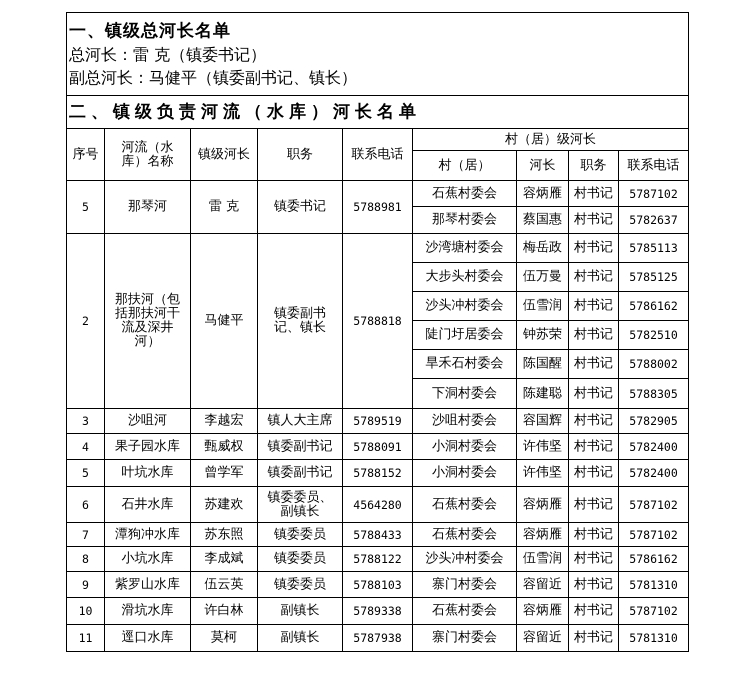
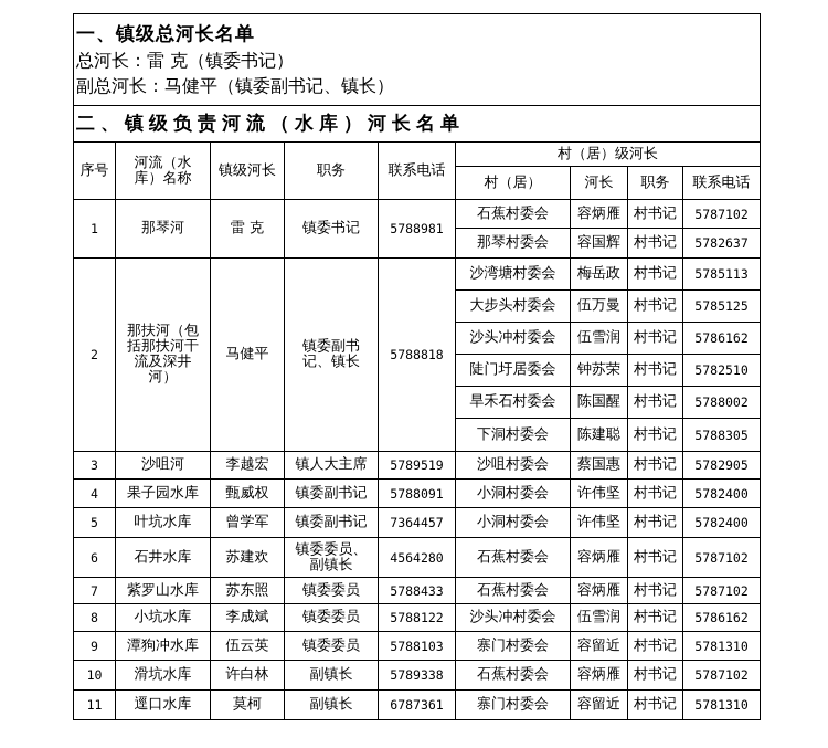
  一、镇级总河长名单 总河长：雷 克（镇委书记） 副总河长：马健平（镇委副书记、镇长）
  二、镇级负责河流（水库）河长名单
  序号	河流（水库）名称	镇级河长	职务	联系电话	村（居）级河长
  村（居）	河长	职务	联系电话
- 5	那琴河	雷 克	镇委书记	5788981	石蕉村委会	容炳雁	村书记	5787102
+ 1	那琴河	雷 克	镇委书记	5788981	石蕉村委会	容炳雁	村书记	5787102
- 那琴村委会	蔡国惠	村书记	5782637
+ 那琴村委会	容国辉	村书记	5782637
  2	那扶河（包括那扶河干流及深井河）	马健平	镇委副书记、镇长	5788818	沙湾塘村委会	梅岳政	村书记	5785113
  大步头村委会	伍万曼	村书记	5785125
  沙头冲村委会	伍雪润	村书记	5786162
  陡门圩居委会	钟苏荣	村书记	5782510
  旱禾石村委会	陈国醒	村书记	5788002
  下洞村委会	陈建聪	村书记	5788305
- 3	沙咀河	李越宏	镇人大主席	5789519	沙咀村委会	容国辉	村书记	5782905
+ 3	沙咀河	李越宏	镇人大主席	5789519	沙咀村委会	蔡国惠	村书记	5782905
  4	果子园水库	甄威权	镇委副书记	5788091	小洞村委会	许伟坚	村书记	5782400
- 5	叶坑水库	曾学军	镇委副书记	5788152	小洞村委会	许伟坚	村书记	5782400
+ 5	叶坑水库	曾学军	镇委副书记	7364457	小洞村委会	许伟坚	村书记	5782400
  6	石井水库	苏建欢	镇委委员、副镇长	4564280	石蕉村委会	容炳雁	村书记	5787102
- 7	潭狗冲水库	苏东照	镇委委员	5788433	石蕉村委会	容炳雁	村书记	5787102
+ 7	紫罗山水库	苏东照	镇委委员	5788433	石蕉村委会	容炳雁	村书记	5787102
  8	小坑水库	李成斌	镇委委员	5788122	沙头冲村委会	伍雪润	村书记	5786162
- 9	紫罗山水库	伍云英	镇委委员	5788103	寨门村委会	容留近	村书记	5781310
+ 9	潭狗冲水库	伍云英	镇委委员	5788103	寨门村委会	容留近	村书记	5781310
  10	滑坑水库	许白林	副镇长	5789338	石蕉村委会	容炳雁	村书记	5787102
- 11	逕口水库	莫柯	副镇长	5787938	寨门村委会	容留近	村书记	5781310
+ 11	逕口水库	莫柯	副镇长	6787361	寨门村委会	容留近	村书记	5781310
